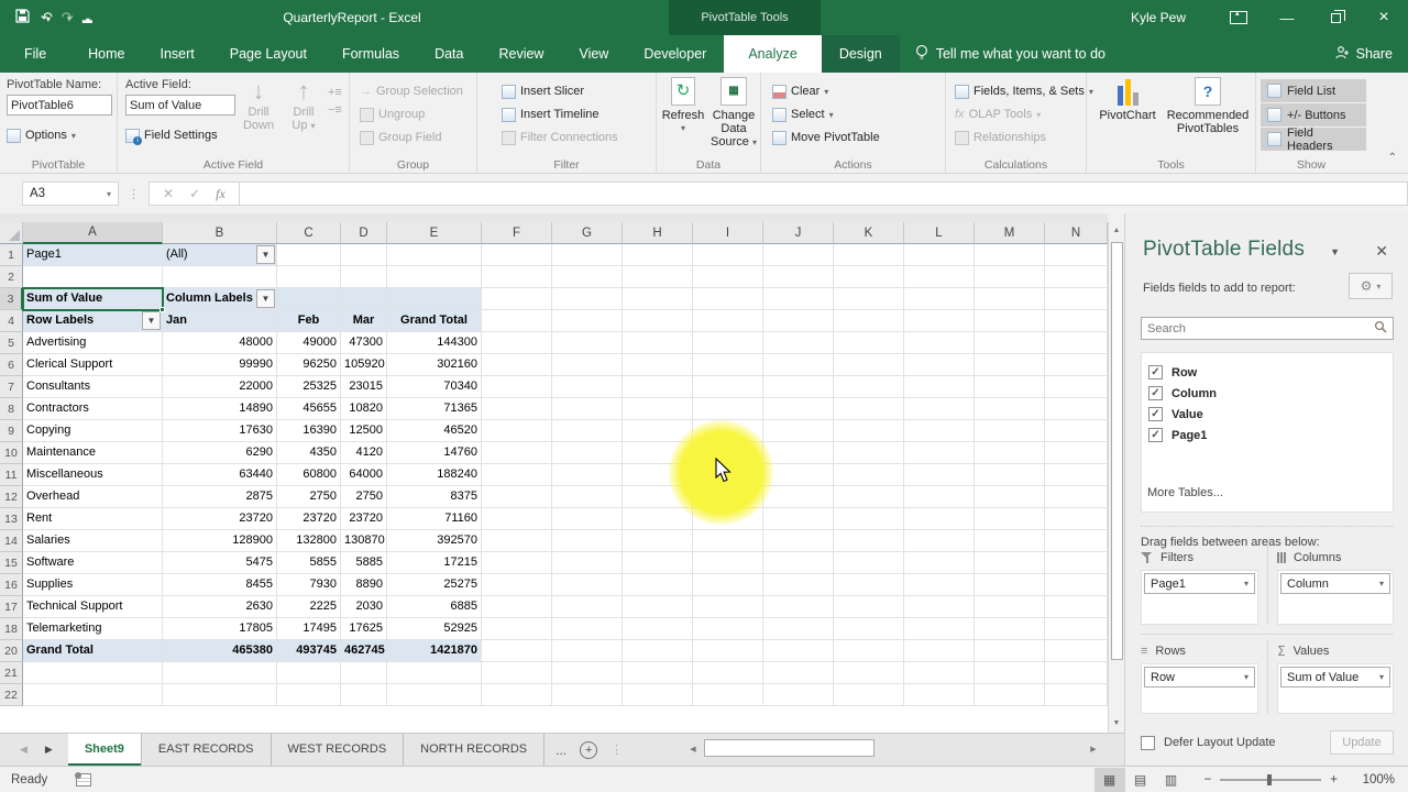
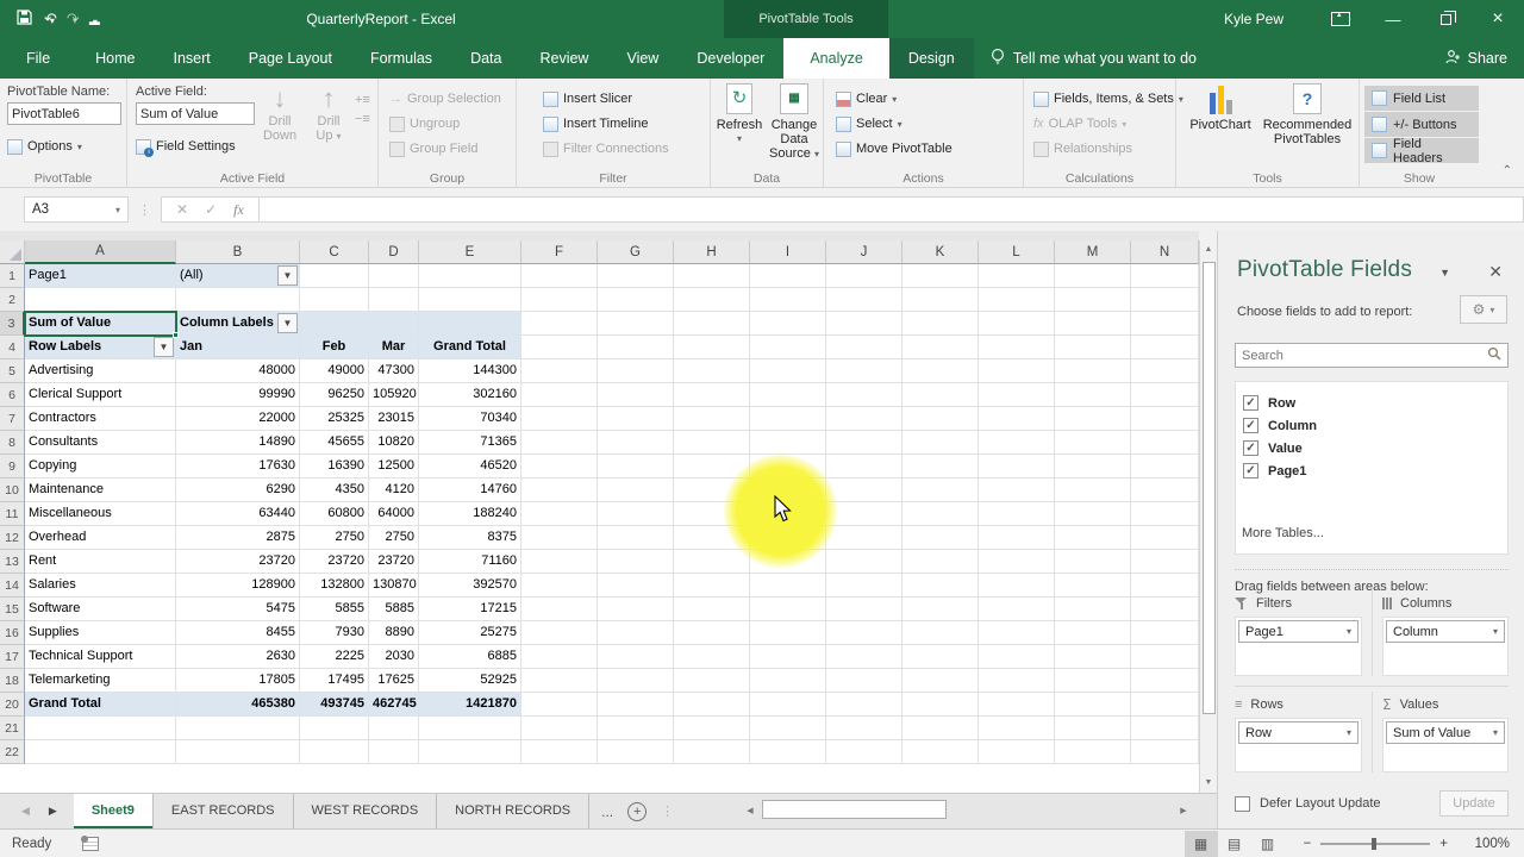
  ↶▾
  ↷▾
  ▬▾
  QuarterlyReport - Excel
  PivotTable Tools
  Kyle Pew
  —
  ×
  File
  Home
  Insert
  Page Layout
  Formulas
  Data
  Review
  View
  Developer
  Analyze
  Design
  Tell me what you want to do
  Share
  PivotTable Name:
  PivotTable6
  Options
  ▾
  PivotTable
  Active Field:
  Sum of Value
  Field Settings
  ↓
  Drill
  Down
  ↑
  Drill
  Up ▾
  +≡
  −≡
  Active Field
  →
  Group Selection
  Ungroup
  Group Field
  Group
  Insert Slicer
  Insert Timeline
  Filter Connections
  Filter
  ↻
  Refresh
  ▾
  ▦
  Change Data
  Source ▾
  Data
  Clear
  ▾
  Select
  ▾
  Move PivotTable
  Actions
  Fields, Items, & Sets
  ▾
  fx
  OLAP Tools
  ▾
  Relationships
  Calculations
  PivotChart
  ?
  Recommended
  PivotTables
  Tools
  Field List
  +/- Buttons
  Field Headers
  Show
  ⌃
  A3
  ▾
  ⋮
  ✕
  ✓
  fx
  A
  B
  C
  D
  E
  F
  G
  H
  I
  J
  K
  L
  M
  N
  1
  Page1
  (All)
  ▼
  2
  3
  Sum of Value
  Column Labels
  ▼
  4
  Row Labels
  ▼
  Jan
  Feb
  Mar
  Grand Total
  5
  Advertising
  48000
  49000
  47300
  144300
  6
  Clerical Support
  99990
  96250
  105920
  302160
  7
- Consultants
+ Contractors
  22000
  25325
  23015
  70340
  8
- Contractors
+ Consultants
  14890
  45655
  10820
  71365
  9
  Copying
  17630
  16390
  12500
  46520
  10
  Maintenance
  6290
  4350
  4120
  14760
  11
  Miscellaneous
  63440
  60800
  64000
  188240
  12
  Overhead
  2875
  2750
  2750
  8375
  13
  Rent
  23720
  23720
  23720
  71160
  14
  Salaries
  128900
  132800
  130870
  392570
  15
  Software
  5475
  5855
  5885
  17215
  16
  Supplies
  8455
  7930
  8890
  25275
  17
  Technical Support
  2630
  2225
  2030
  6885
  18
  Telemarketing
  17805
  17495
  17625
  52925
  20
  Grand Total
  465380
  493745
  462745
  1421870
  21
  22
  ◀
  ▶
  Sheet9
  EAST RECORDS
  WEST RECORDS
  NORTH RECORDS
  ...
  +
  ⋮
  Ready
  ▦
  ▤
  ▥
  −
  +
  100%
  PivotTable Fields
  ▼
  ✕
- Fields fields to add to report:
+ Choose fields to add to report:
  ⚙
  ▾
  Search
  ✓
  Row
  ✓
  Column
  ✓
  Value
  ✓
  Page1
  More Tables...
  Drag fields between areas below:
  Filters
  Page1
  ▾
  Columns
  Column
  ▾
  ≡
  Rows
  Row
  ▾
  Σ
  Values
  Sum of Value
  ▾
  Defer Layout Update
  Update
